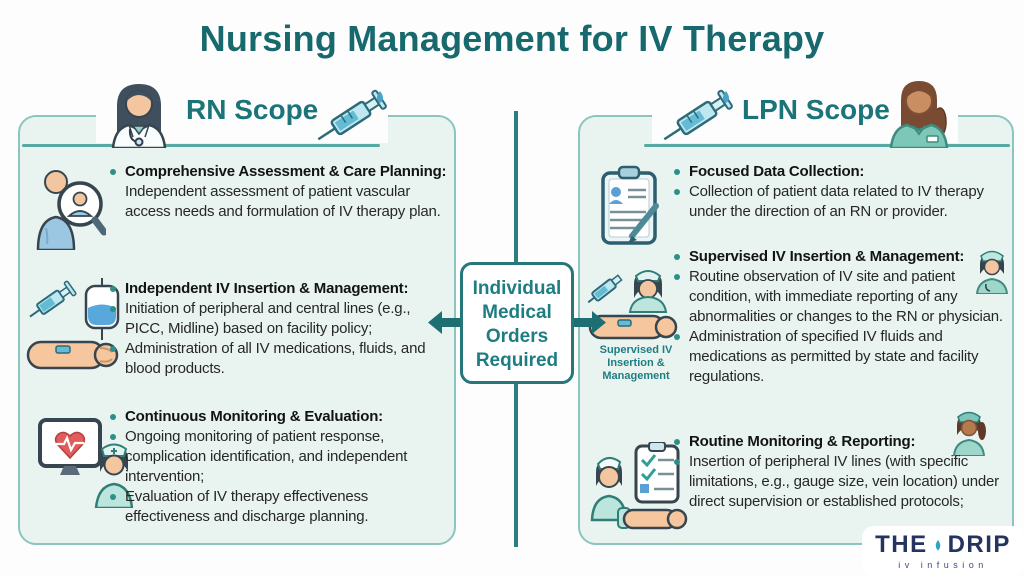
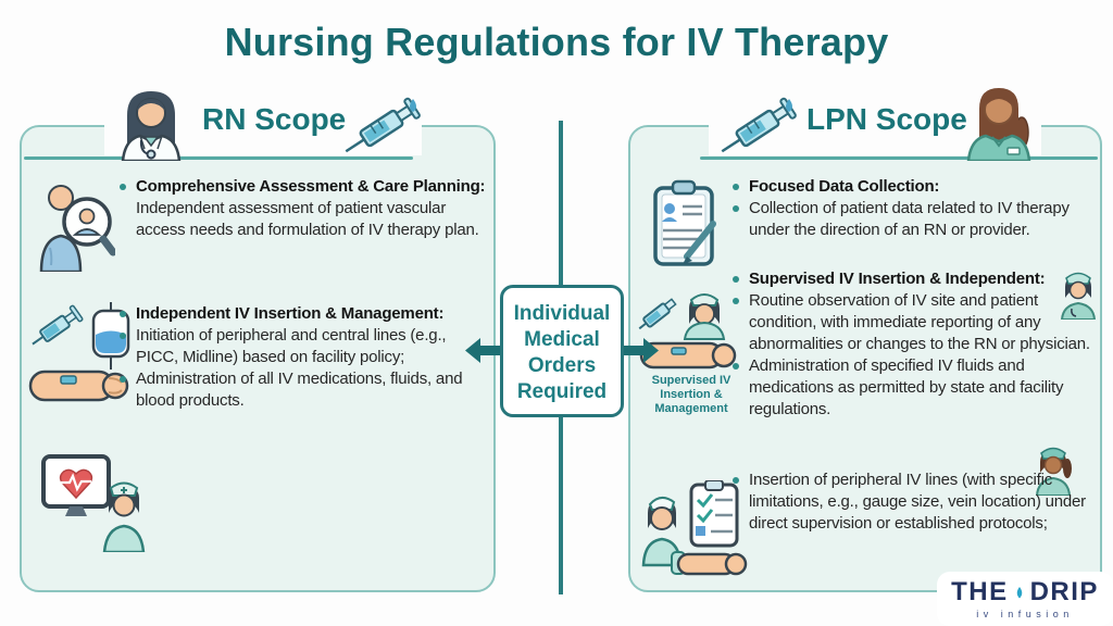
- Nursing Management for IV Therapy
+ Nursing Regulations for IV Therapy
  RN Scope
  LPN Scope
  Comprehensive Assessment & Care Planning: Independent assessment of patient vascular access needs and formulation of IV therapy plan.
  Independent IV Insertion & Management:
  Initiation of peripheral and central lines (e.g., PICC, Midline) based on facility policy;
  Administration of all IV medications, fluids, and blood products.
- Continuous Monitoring & Evaluation:
- Ongoing monitoring of patient response, complication identification, and independent intervention;
- Evaluation of IV therapy effectiveness effectiveness and discharge planning.
  Supervised IV
  Insertion &
  Management
  Focused Data Collection:
  Collection of patient data related to IV therapy under the direction of an RN or provider.
- Supervised IV Insertion & Management:
+ Supervised IV Insertion & Independent:
  Routine observation of IV site and patient condition, with immediate reporting of any abnormalities or changes to the RN or physician.
  Administration of specified IV fluids and medications as permitted by state and facility regulations.
- Routine Monitoring & Reporting:
  Insertion of peripheral IV lines (with specific limitations, e.g., gauge size, vein location) under direct supervision or established protocols;
  Individual
  Medical
  Orders
  Required
  THE
  DRIP
  iv infusion
